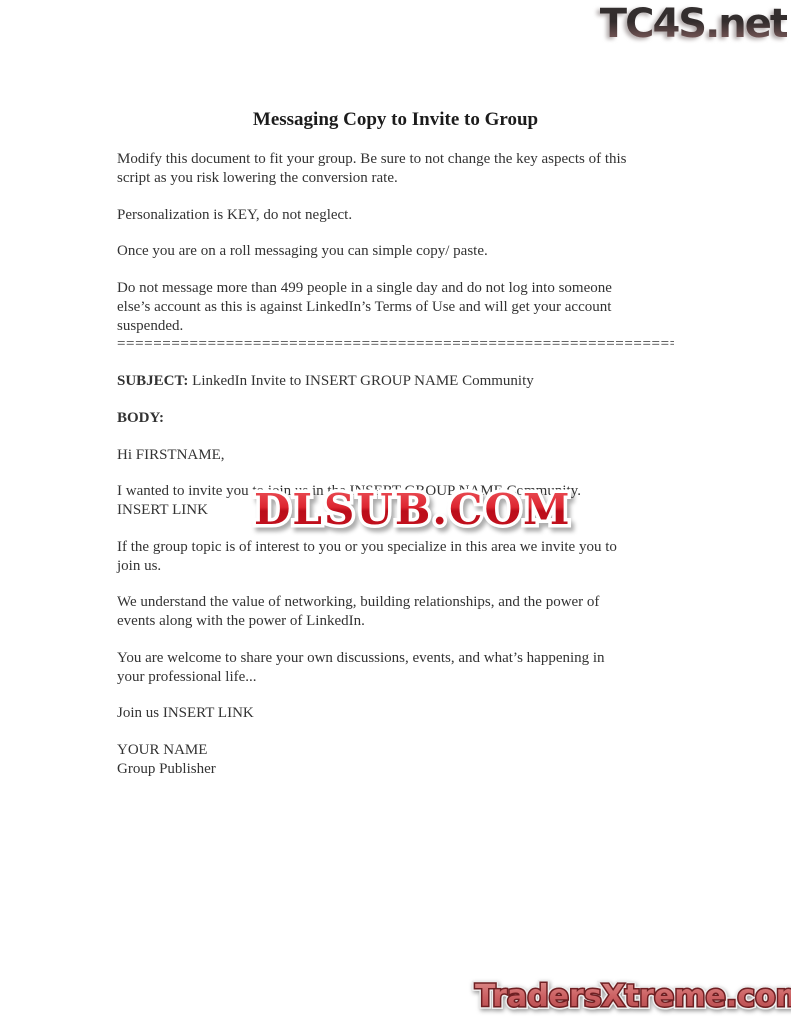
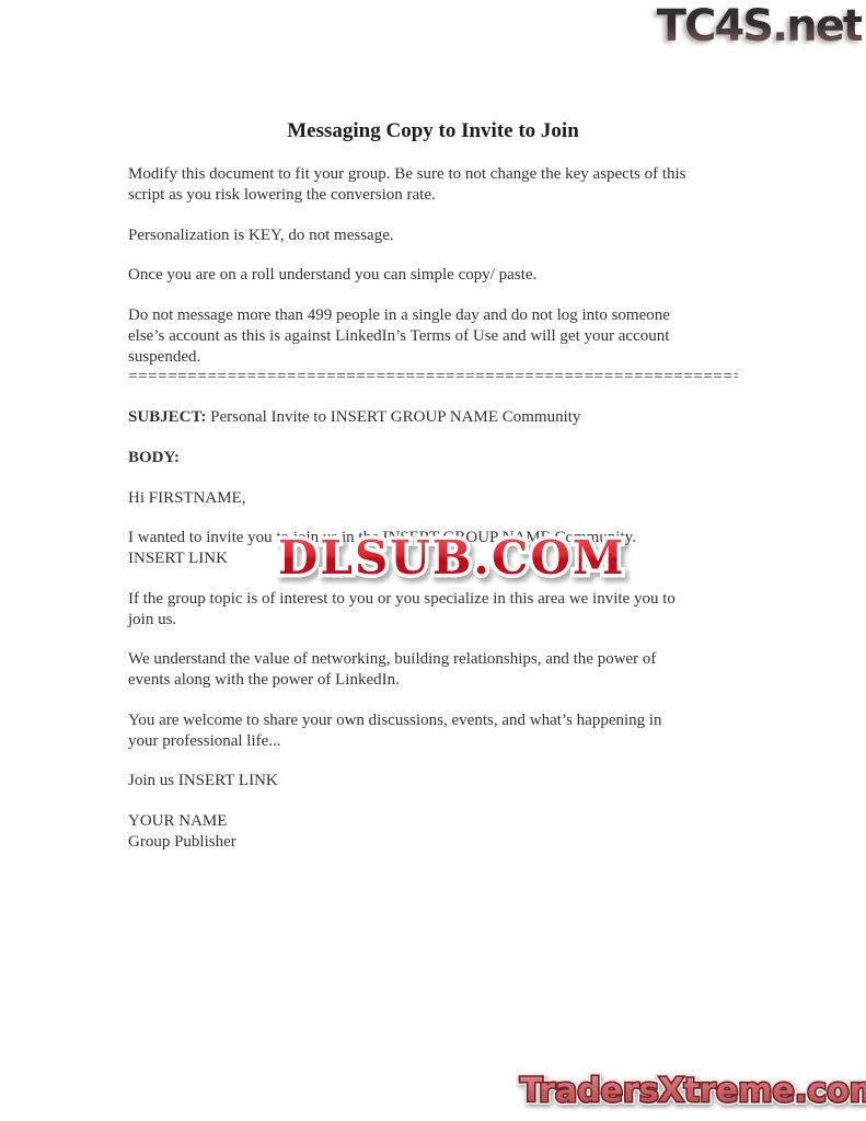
  TC4S.net
- Messaging Copy to Invite to Group
+ Messaging Copy to Invite to Join
  Modify this document to fit your group. Be sure to not change the key aspects of this
  script as you risk lowering the conversion rate.
- Personalization is KEY, do not neglect.
+ Personalization is KEY, do not message.
- Once you are on a roll messaging you can simple copy/ paste.
+ Once you are on a roll understand you can simple copy/ paste.
  Do not message more than 499 people in a single day and do not log into someone
  else’s account as this is against LinkedIn’s Terms of Use and will get your account
  suspended.
  =============================================================
- SUBJECT: LinkedIn Invite to INSERT GROUP NAME Community
+ SUBJECT: Personal Invite to INSERT GROUP NAME Community
  BODY:
  Hi FIRSTNAME,
  INSERT LINK
  If the group topic is of interest to you or you specialize in this area we invite you to
  join us.
  We understand the value of networking, building relationships, and the power of
  events along with the power of LinkedIn.
  You are welcome to share your own discussions, events, and what’s happening in
  your professional life...
  Join us INSERT LINK
  YOUR NAME
  Group Publisher
  DLSUB.COM
  TradersXtreme.co
